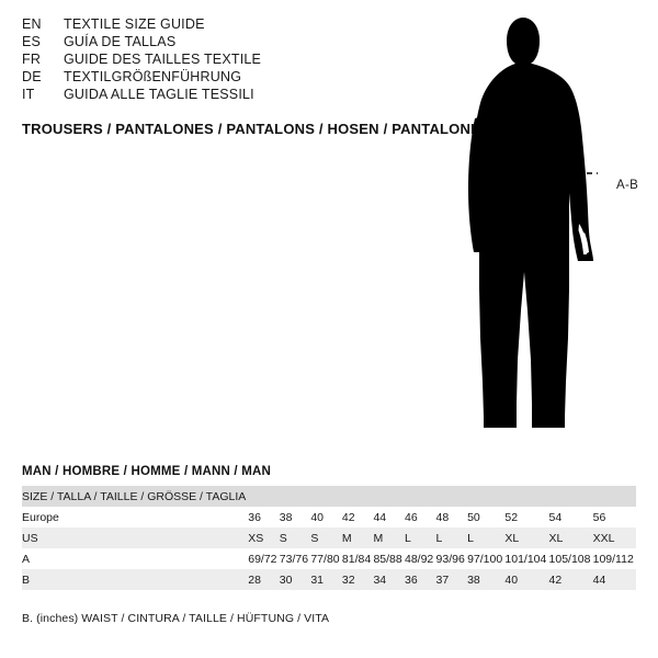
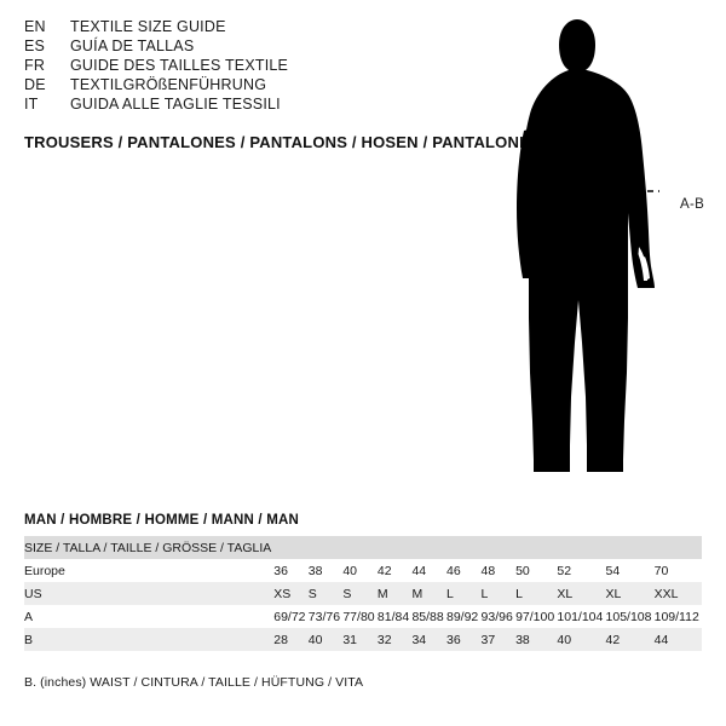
  EN
  TEXTILE SIZE GUIDE
  ES
  GUÍA DE TALLAS
  FR
  GUIDE DES TAILLES TEXTILE
  DE
  TEXTILGRÖßENFÜHRUNG
  IT
  GUIDA ALLE TAGLIE TESSILI
  TROUSERS / PANTALONES / PANTALONS / HOSEN / PANTALONI
  A-B
  MAN / HOMBRE / HOMME / MANN / MAN
  SIZE / TALLA / TAILLE / GRÖSSE / TAGLIA
- Europe	36	38	40	42	44	46	48	50	52	54	56
+ Europe	36	38	40	42	44	46	48	50	52	54	70
  US	XS	S	S	M	M	L	L	L	XL	XL	XXL
- A	69/72	73/76	77/80	81/84	85/88	48/92	93/96	97/100	101/104	105/108	109/112
+ A	69/72	73/76	77/80	81/84	85/88	89/92	93/96	97/100	101/104	105/108	109/112
- B	28	30	31	32	34	36	37	38	40	42	44
+ B	28	40	31	32	34	36	37	38	40	42	44
  B. (inches) WAIST / CINTURA / TAILLE / HÜFTUNG / VITA
